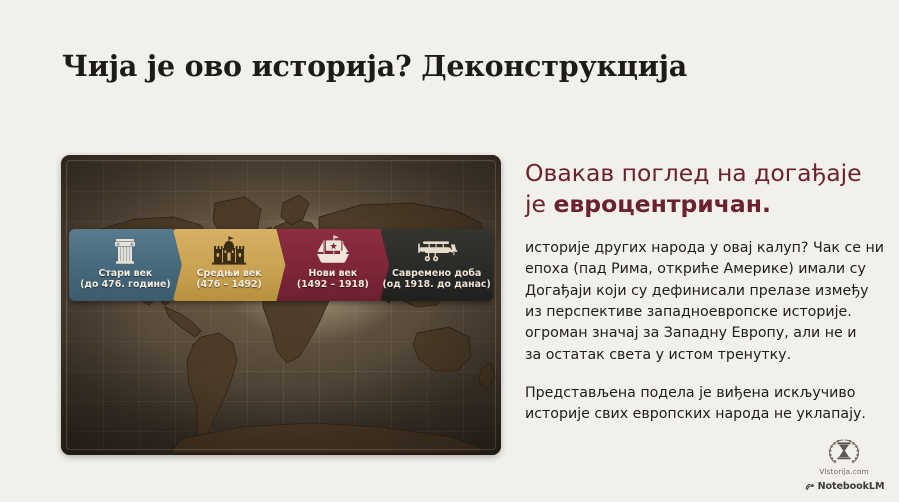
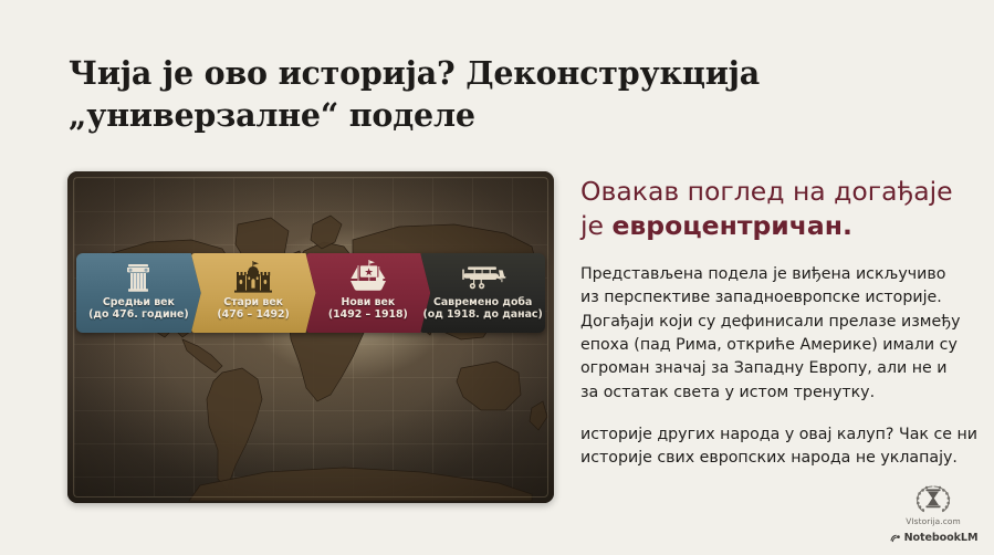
  Чија је ово историја? Деконструкција
+ „универзалне“ поделе
- Стари век
+ Средњи век
  (до 476. године)
- Средњи век
+ Стари век
  (476 – 1492)
  Нови век
  (1492 – 1918)
  Савремено доба
  (од 1918. до данас)
  Овакав поглед на догађаје
  је евроцентричан.
- историје других народа у овај калуп? Чак се ни
+ Представљена подела је виђена искључиво
- епоха (пад Рима, откриће Америке) имали су
+ из перспективе западноевропске историје.
  Догађаји који су дефинисали прелазе између
- из перспективе западноевропске историје.
+ епоха (пад Рима, откриће Америке) имали су
  огроман значај за Западну Европу, али не и
  за остатак света у истом тренутку.
- Представљена подела је виђена искључиво
+ историје других народа у овај калуп? Чак се ни
  историје свих европских народа не уклапају.
  VIstorija.com
  NotebookLM
